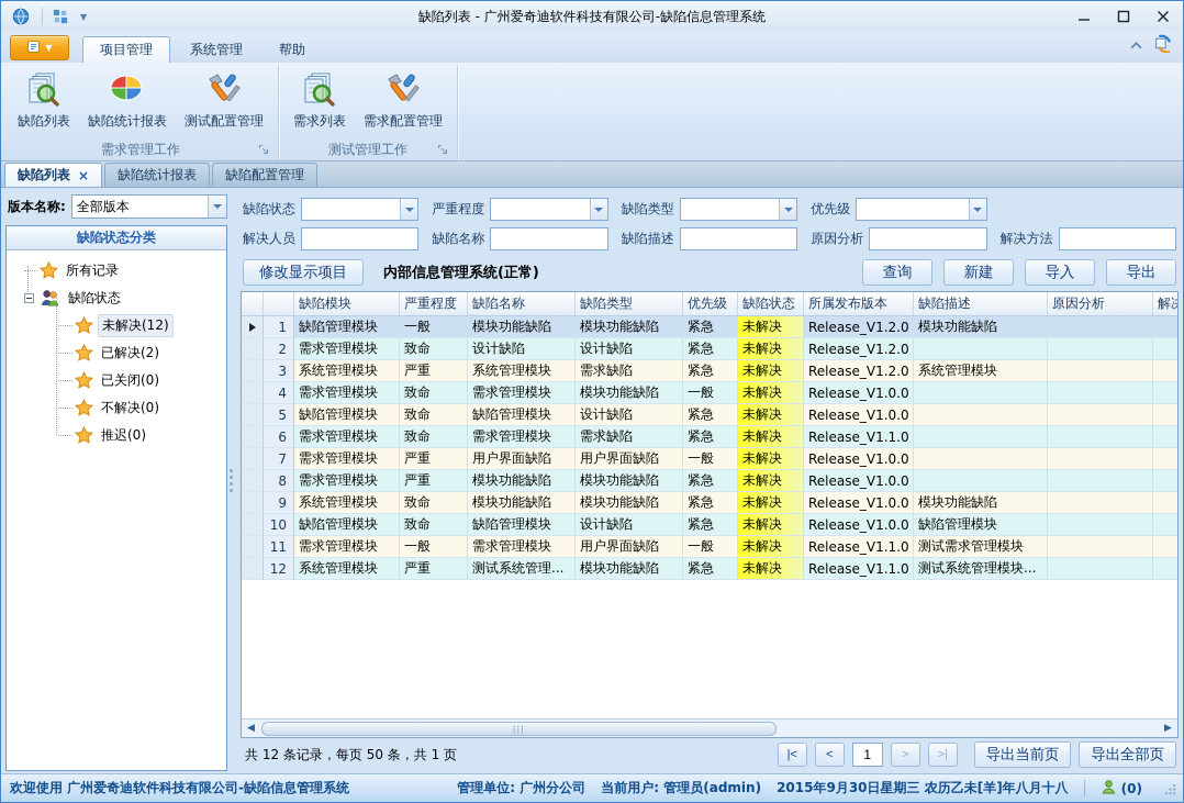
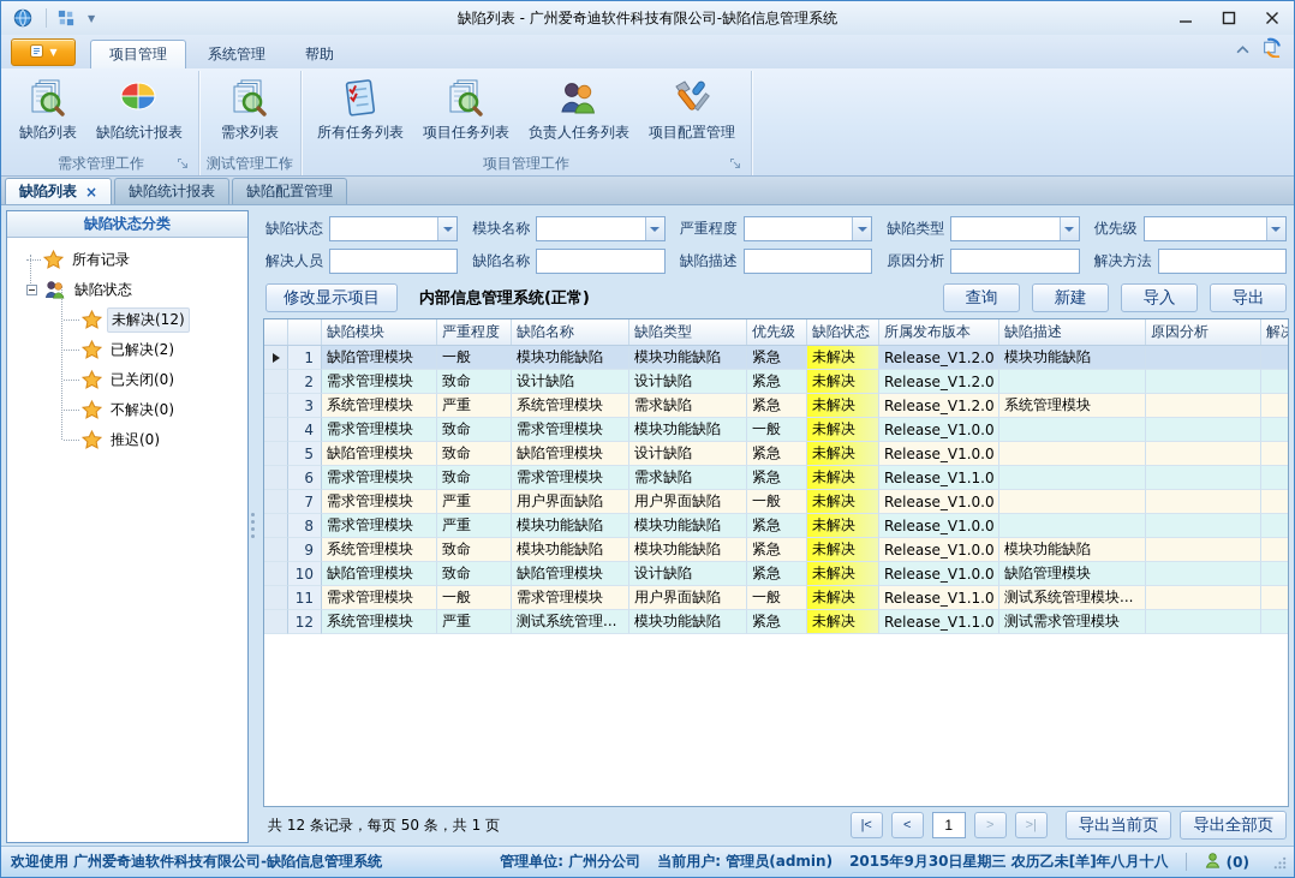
  ▼
  缺陷列表 - 广州爱奇迪软件科技有限公司-缺陷信息管理系统
  ▼
  项目管理
  系统管理
  帮助
  缺陷列表
  缺陷统计报表
- 测试配置管理
  需求管理工作
  需求列表
- 需求配置管理
  测试管理工作
+ 所有任务列表
+ 项目任务列表
+ 负责人任务列表
+ 项目配置管理
+ 项目管理工作
  缺陷列表
  ×
  缺陷统计报表
  缺陷配置管理
- 版本名称:
- 全部版本
  缺陷状态分类
  所有记录
  缺陷状态
  未解决(12)
  已解决(2)
  已关闭(0)
  不解决(0)
  推迟(0)
  缺陷状态
+ 模块名称
  严重程度
  缺陷类型
  优先级
  解决人员
  缺陷名称
  缺陷描述
  原因分析
  解决方法
  修改显示项目
  内部信息管理系统(正常)
  查询
  新建
  导入
  导出
  缺陷模块
  严重程度
  缺陷名称
  缺陷类型
  优先级
  缺陷状态
  所属发布版本
  缺陷描述
  原因分析
  1
  缺陷管理模块
  一般
  模块功能缺陷
  模块功能缺陷
  紧急
  未解决
  Release_V1.2.0
  模块功能缺陷
  2
  需求管理模块
  致命
  设计缺陷
  设计缺陷
  紧急
  未解决
  Release_V1.2.0
  3
  系统管理模块
  严重
  系统管理模块
  需求缺陷
  紧急
  未解决
  Release_V1.2.0
  系统管理模块
  4
  需求管理模块
  致命
  需求管理模块
  模块功能缺陷
  一般
  未解决
  Release_V1.0.0
  5
  缺陷管理模块
  致命
  缺陷管理模块
  设计缺陷
  紧急
  未解决
  Release_V1.0.0
  6
  需求管理模块
  致命
  需求管理模块
  需求缺陷
  紧急
  未解决
  Release_V1.1.0
  7
  需求管理模块
  严重
  用户界面缺陷
  用户界面缺陷
  一般
  未解决
  Release_V1.0.0
  8
  需求管理模块
  严重
  模块功能缺陷
  模块功能缺陷
  紧急
  未解决
  Release_V1.0.0
  9
  系统管理模块
  致命
  模块功能缺陷
  模块功能缺陷
  紧急
  未解决
  Release_V1.0.0
  模块功能缺陷
  10
  缺陷管理模块
  致命
  缺陷管理模块
  设计缺陷
  紧急
  未解决
  Release_V1.0.0
  缺陷管理模块
  11
  需求管理模块
  一般
  需求管理模块
  用户界面缺陷
  一般
  未解决
  Release_V1.1.0
- 测试需求管理模块
+ 测试系统管理模块...
  12
  系统管理模块
  严重
  测试系统管理...
  模块功能缺陷
  紧急
  未解决
  Release_V1.1.0
- 测试系统管理模块...
+ 测试需求管理模块
- ◀
- |||
- ▶
  共 12 条记录，每页 50 条，共 1 页
  |<
  <
  1
  >
  >|
  导出当前页
  导出全部页
  欢迎使用 广州爱奇迪软件科技有限公司-缺陷信息管理系统
  管理单位: 广州分公司
  当前用户: 管理员(admin)
  2015年9月30日星期三 农历乙未[羊]年八月十八
  (0)
